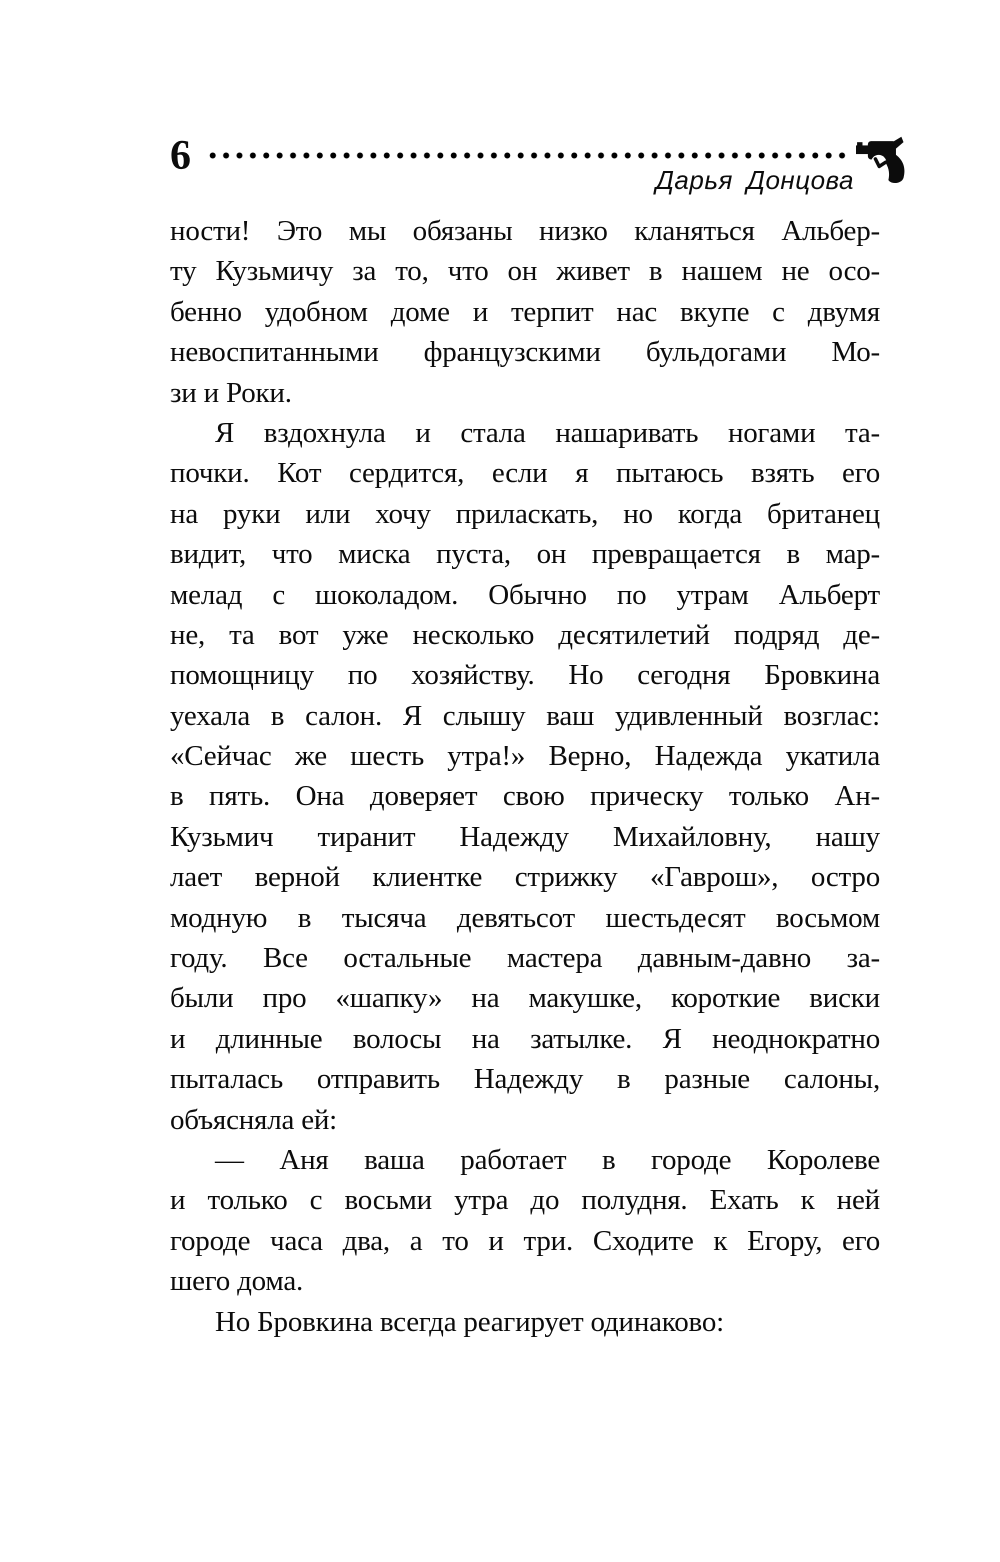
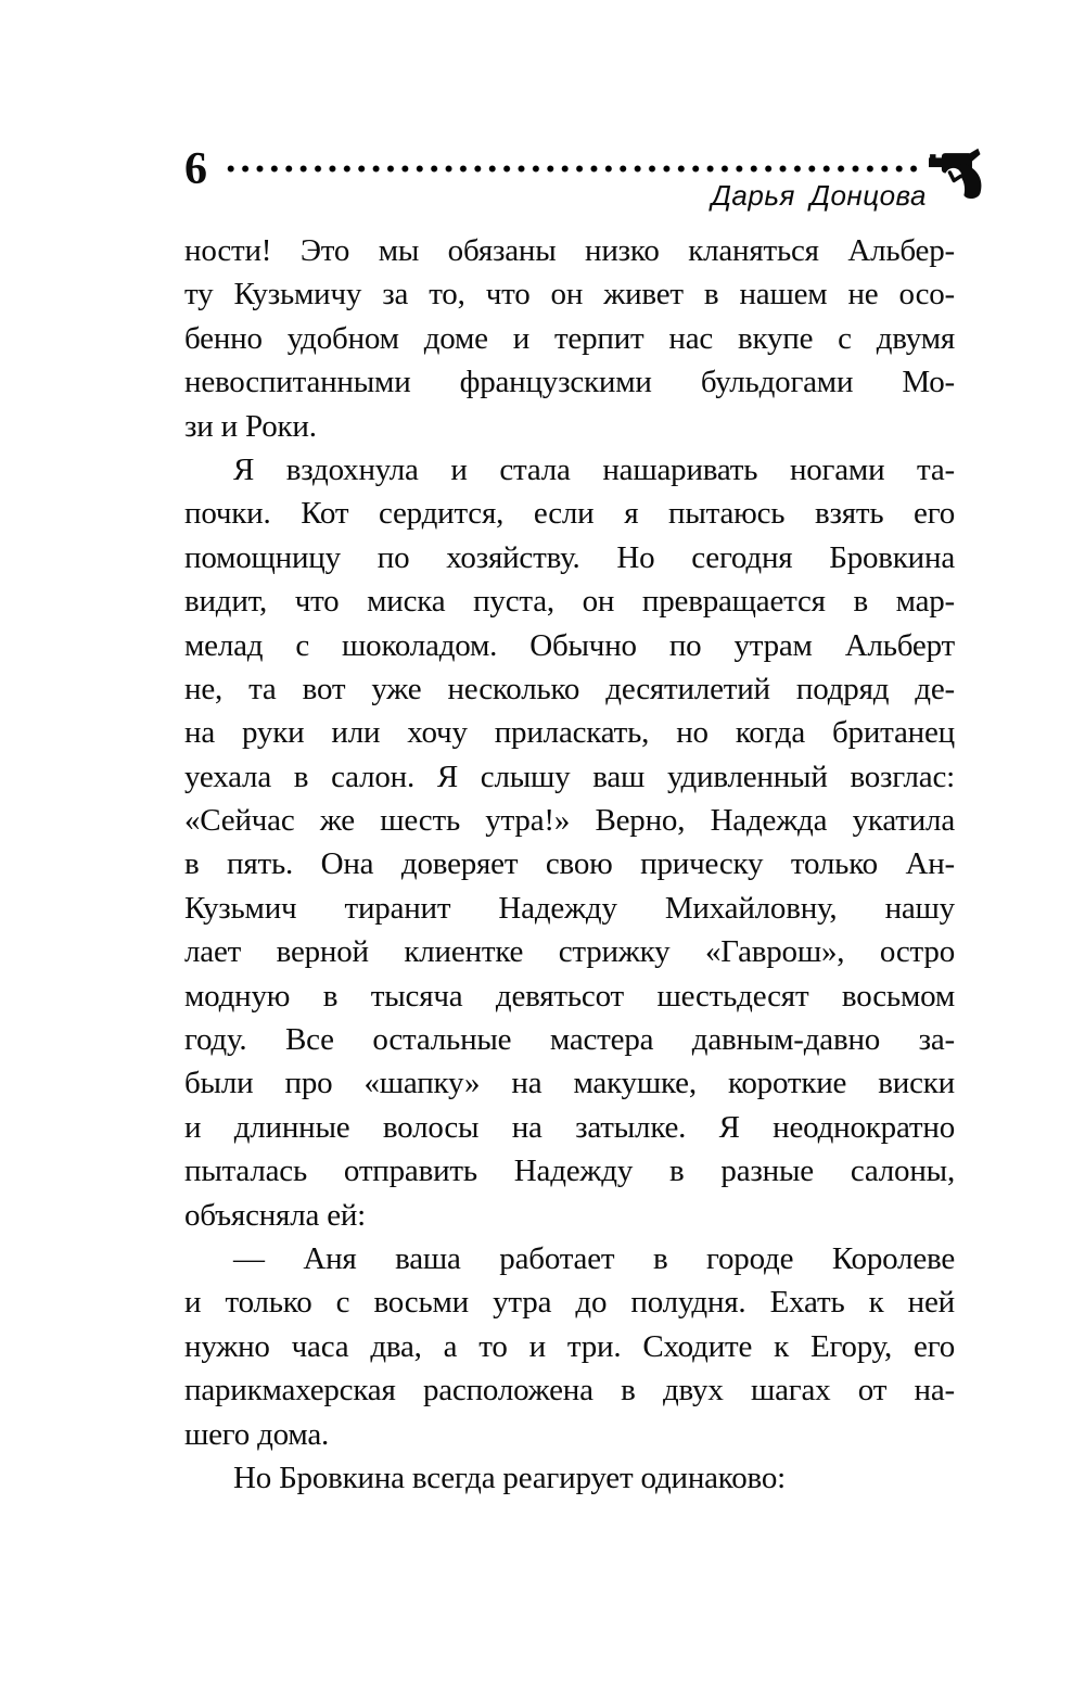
  6
  Дарья Донцова
  ности! Это мы обязаны низко кланяться Альбер-
  ту Кузьмичу за то, что он живет в нашем не осо-
  бенно удобном доме и терпит нас вкупе с двумя
  невоспитанными французскими бульдогами Мо-
  зи и Роки.
  Я вздохнула и стала нашаривать ногами та-
  почки. Кот сердится, если я пытаюсь взять его
- на руки или хочу приласкать, но когда британец
+ помощницу по хозяйству. Но сегодня Бровкина
  видит, что миска пуста, он превращается в мар-
  мелад с шоколадом. Обычно по утрам Альберт
  не, та вот уже несколько десятилетий подряд де-
- помощницу по хозяйству. Но сегодня Бровкина
+ на руки или хочу приласкать, но когда британец
  уехала в салон. Я слышу ваш удивленный возглас:
  «Сейчас же шесть утра!» Верно, Надежда укатила
  в пять. Она доверяет свою прическу только Ан-
  Кузьмич тиранит Надежду Михайловну, нашу
  лает верной клиентке стрижку «Гаврош», остро
  модную в тысяча девятьсот шестьдесят восьмом
  году. Все остальные мастера давным-давно за-
  были про «шапку» на макушке, короткие виски
  и длинные волосы на затылке. Я неоднократно
  пыталась отправить Надежду в разные салоны,
  объясняла ей:
  — Аня ваша работает в городе Королеве
  и только с восьми утра до полудня. Ехать к ней
- городе часа два, а то и три. Сходите к Егору, его
+ нужно часа два, а то и три. Сходите к Егору, его
+ парикмахерская расположена в двух шагах от на-
  шего дома.
  Но Бровкина всегда реагирует одинаково:
